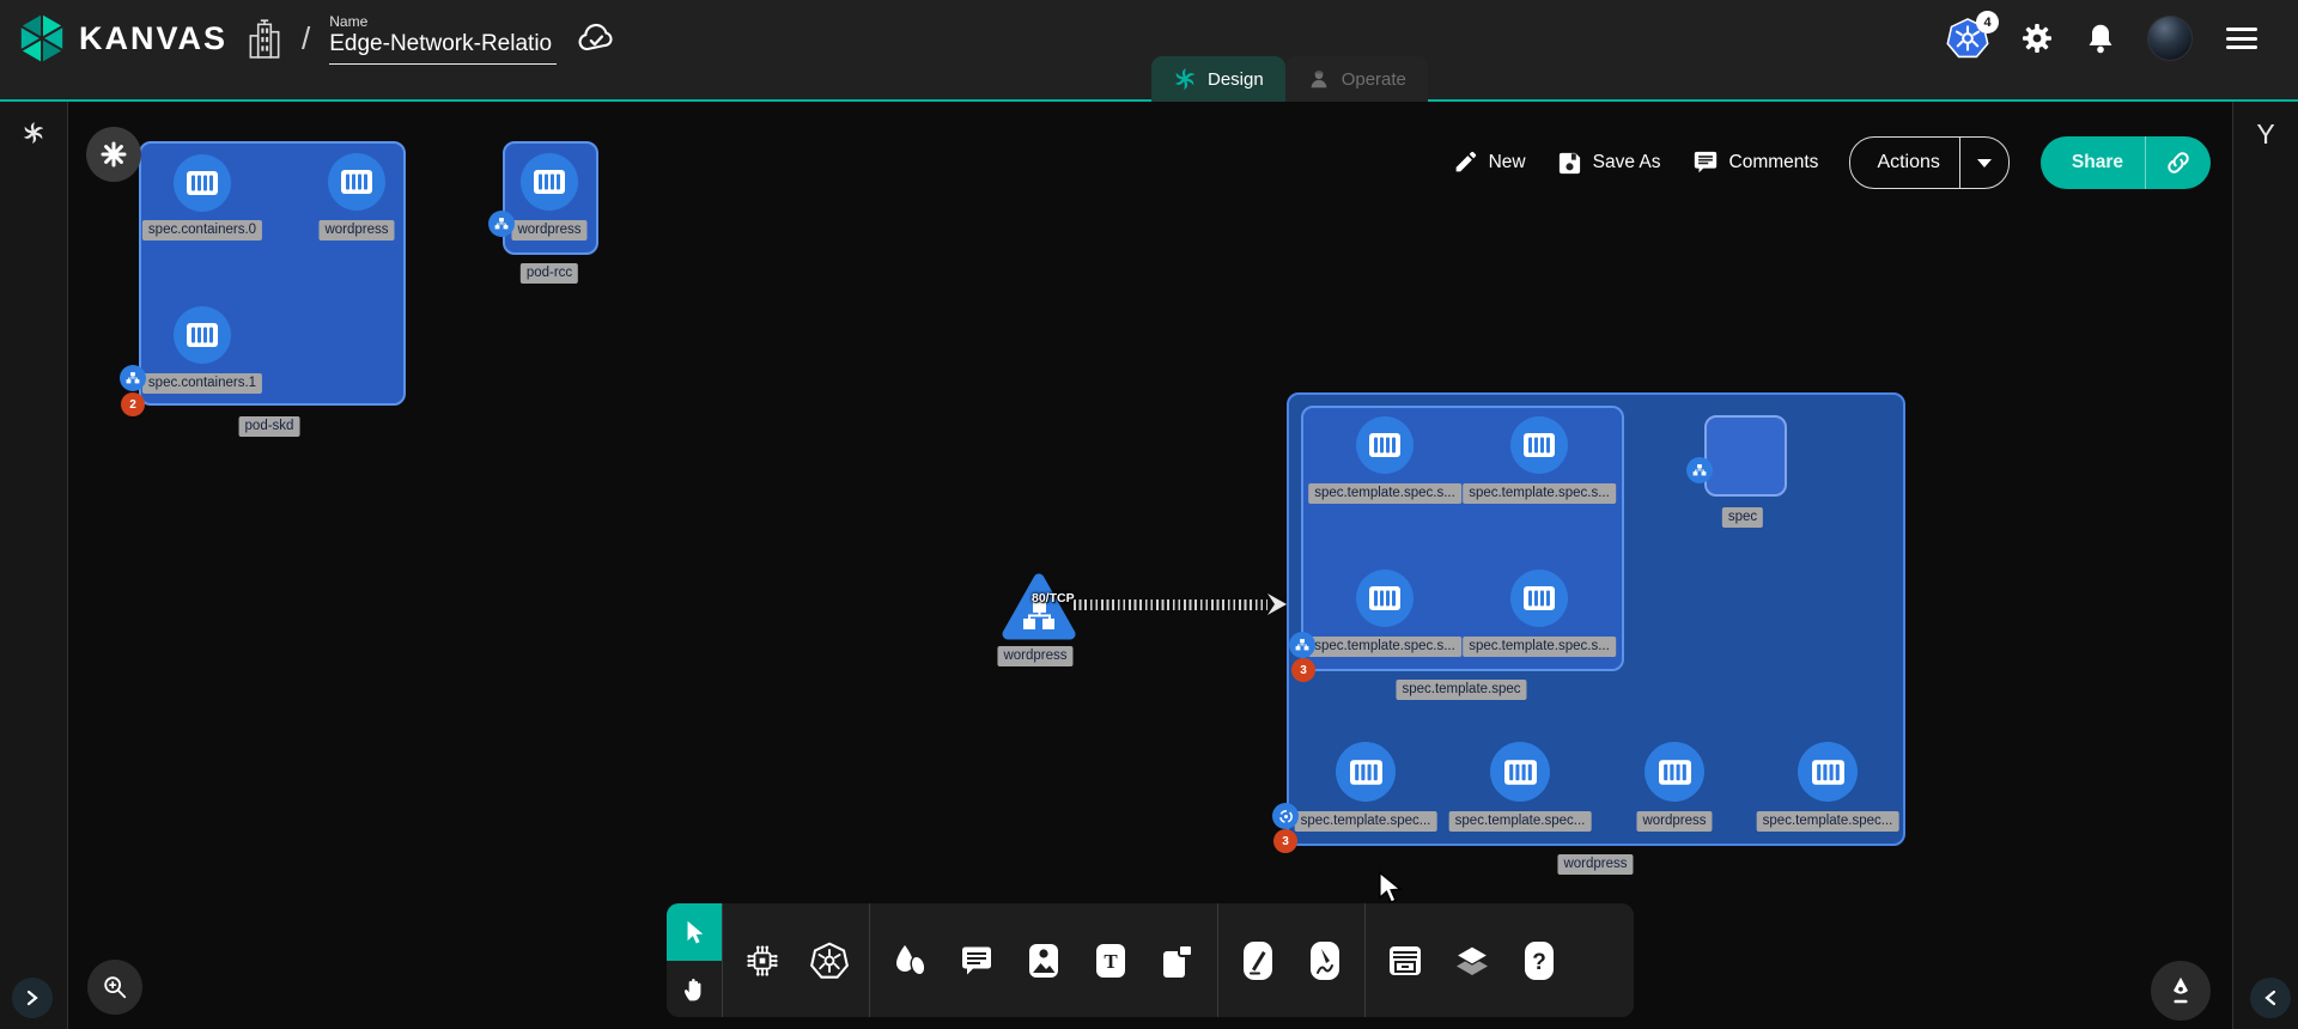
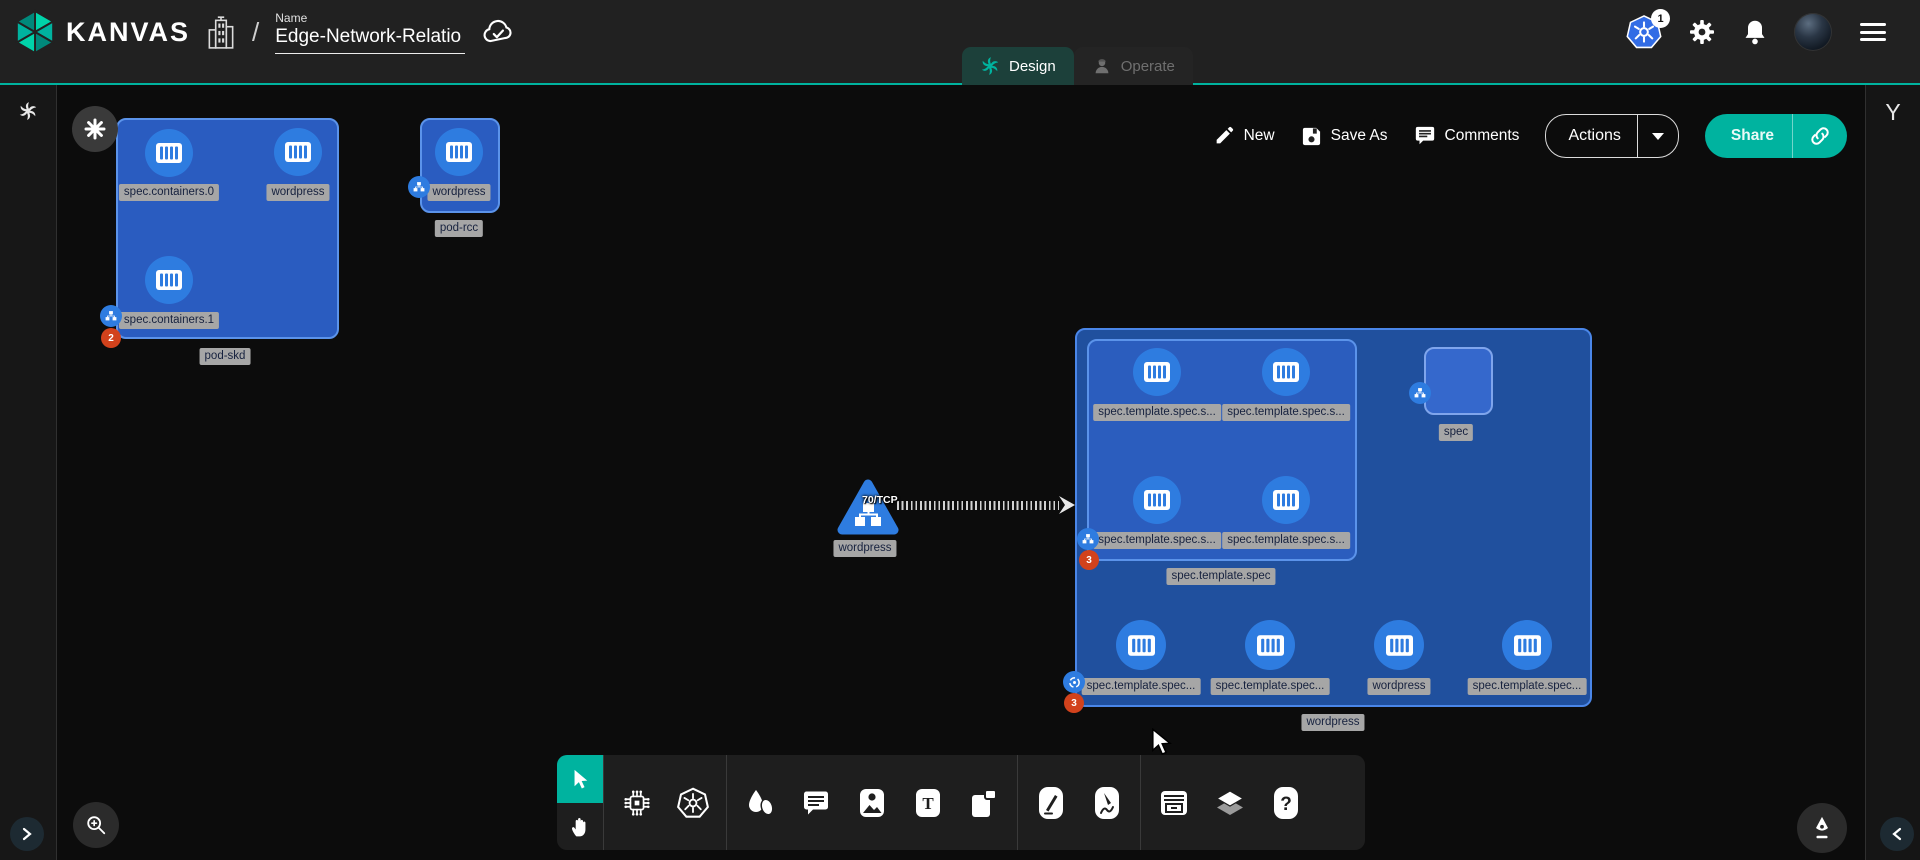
  KANVAS
  /
  Name
  Edge-Network-Relatio
  Design
  Operate
- 4
+ 1
  Y
  New
  Save As
  Comments
  Actions
  Share
  spec.containers.0
  wordpress
  spec.containers.1
  2
  pod-skd
  wordpress
  pod-rcc
  wordpress
- 80/TCP
+ 70/TCP
  spec.template.spec.s...
  spec.template.spec.s...
  spec.template.spec.s...
  spec.template.spec.s...
  3
  spec.template.spec
  spec
  spec.template.spec...
  spec.template.spec...
  wordpress
  spec.template.spec...
  3
  wordpress
  T
  ?
